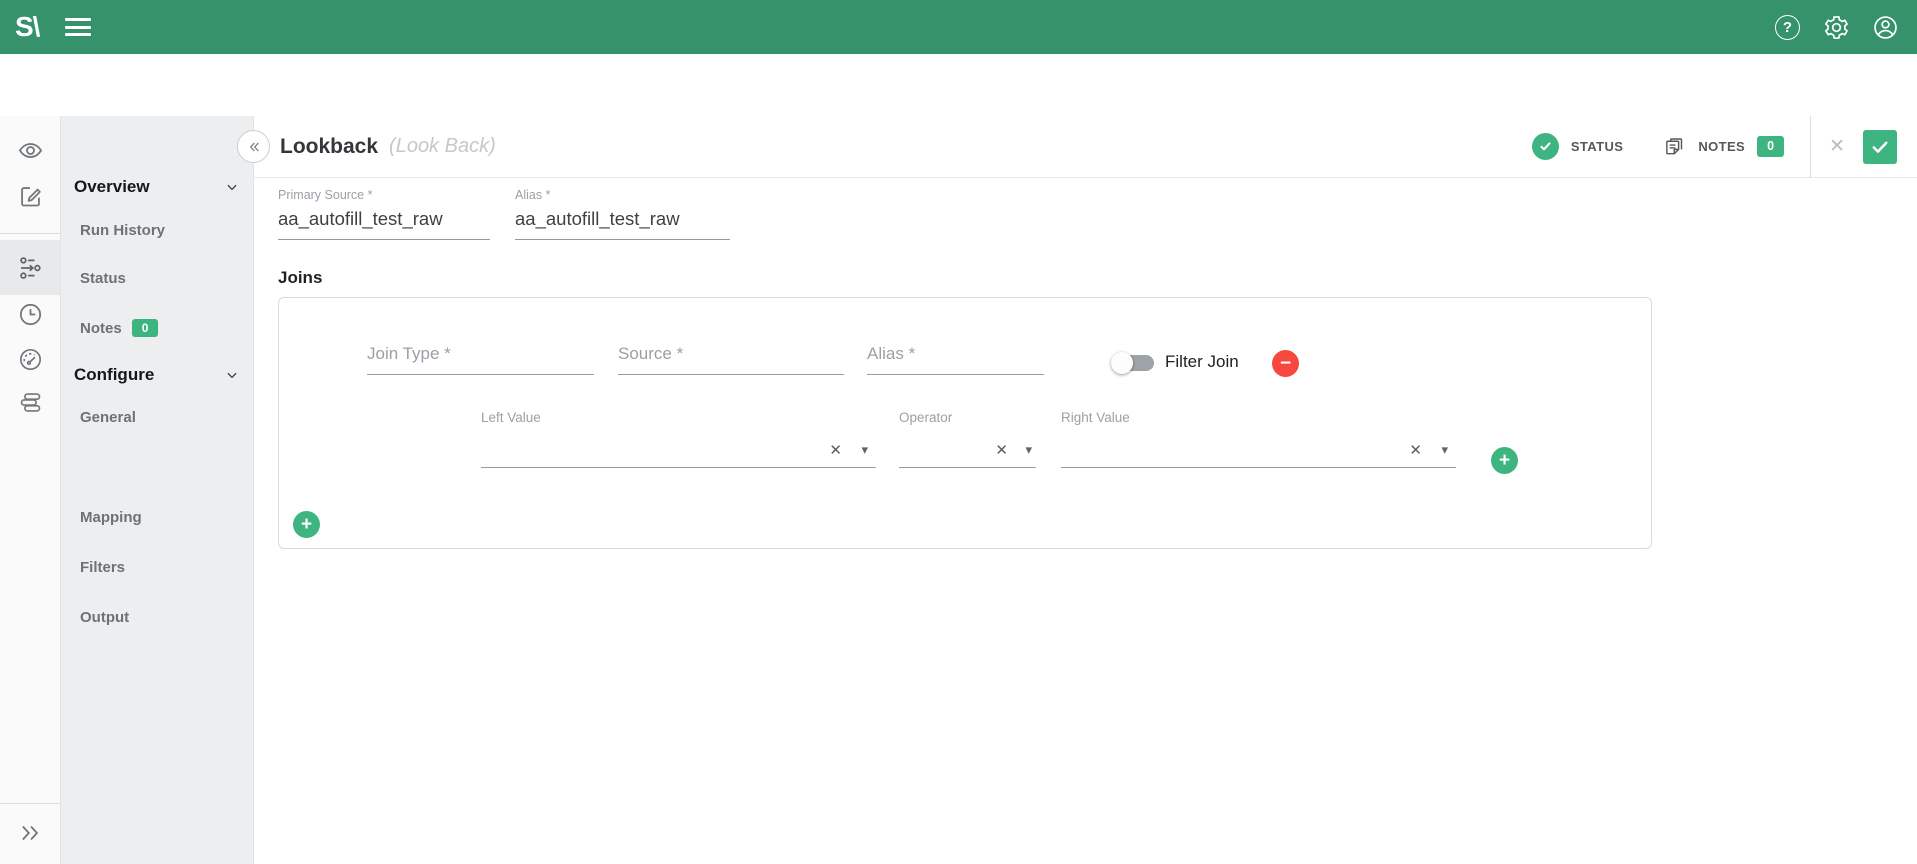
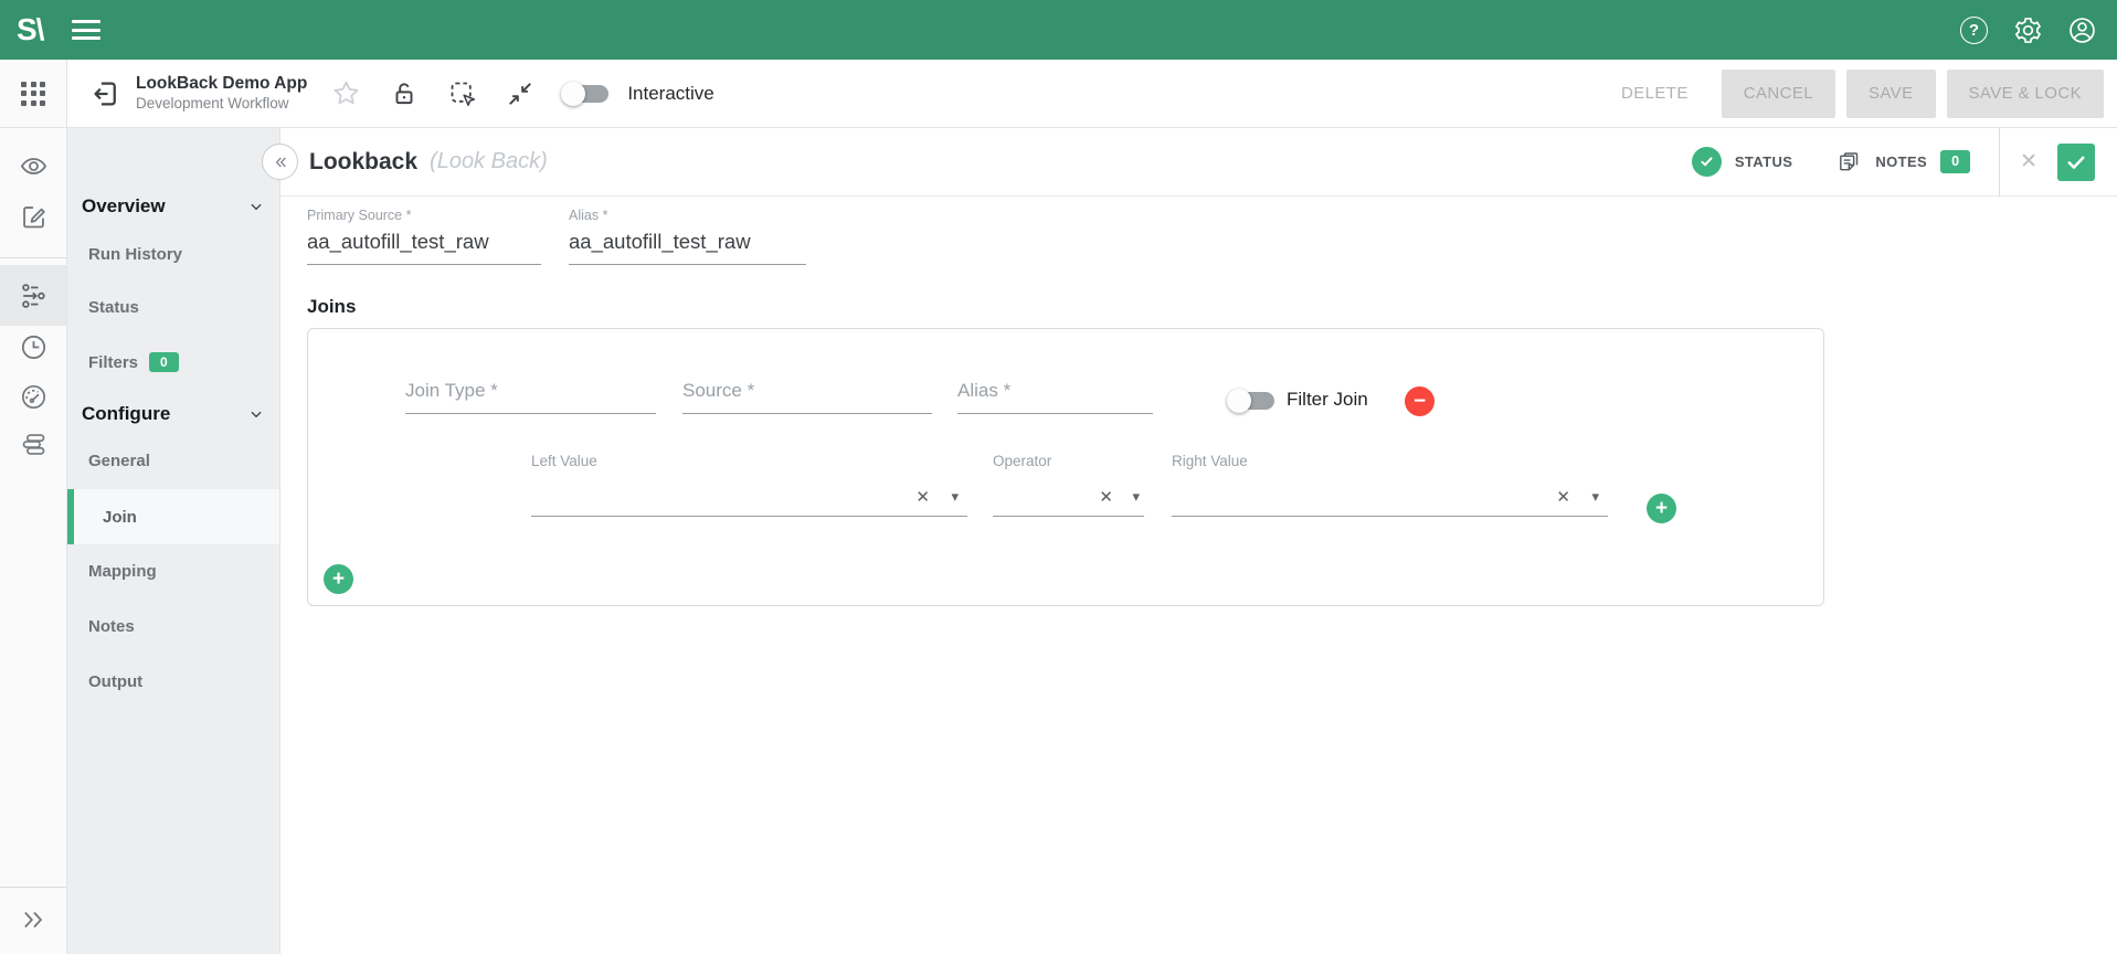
  S\
  ?
+ LookBack Demo App
+ Development Workflow
+ Interactive
+ DELETE
+ CANCEL
+ SAVE
+ SAVE & LOCK
  Overview
  Run History
  Status
- Notes
+ Filters
  0
  Configure
  General
+ Join
  Mapping
- Filters
+ Notes
  Output
  Lookback
  (Look Back)
  STATUS
  NOTES
  0
  ✕
  Primary Source *
  aa_autofill_test_raw
  Alias *
  aa_autofill_test_raw
  Joins
  Join Type *
  Source *
  Alias *
  Filter Join
  −
  Left Value
  Operator
  Right Value
  ✕
  ▾
  ✕
  ▾
  ✕
  ▾
  +
  +
